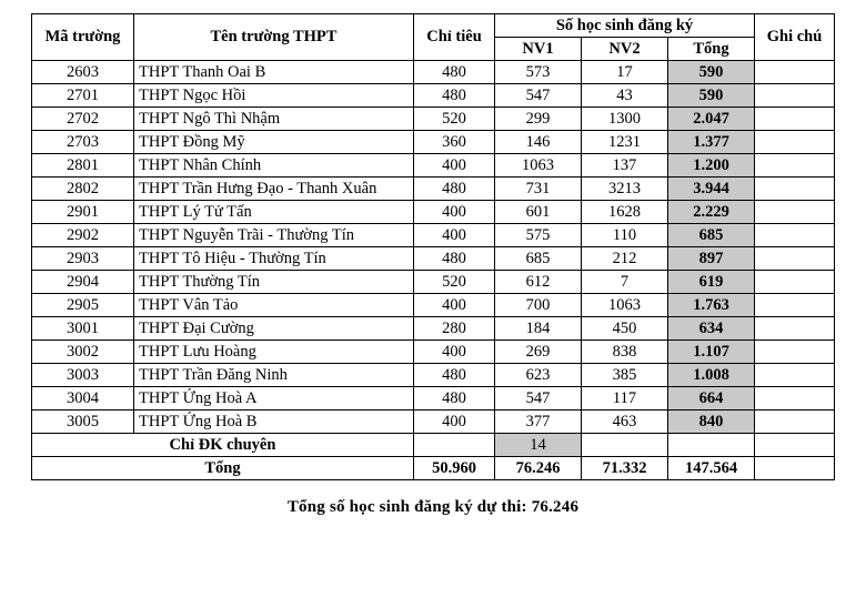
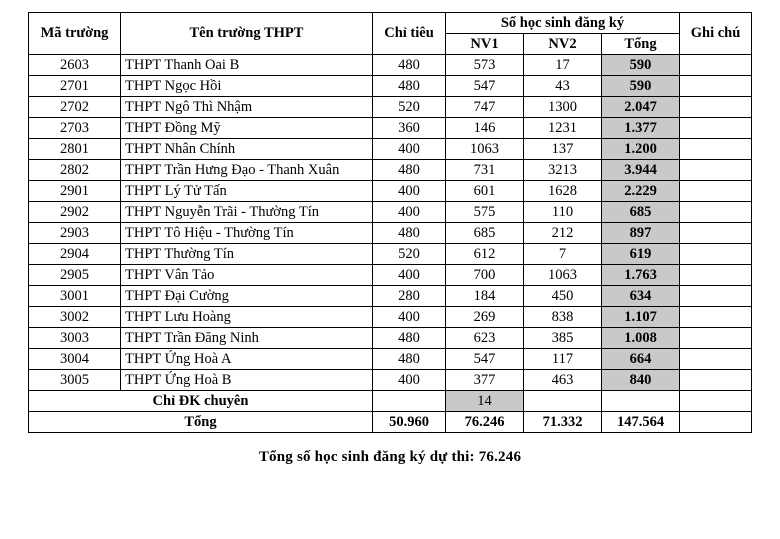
  Mã trường	Tên trường THPT	Chỉ tiêu	Số học sinh đăng ký	Ghi chú
  NV1	NV2	Tổng
  2603	THPT Thanh Oai B	480	573	17	590
  2701	THPT Ngọc Hồi	480	547	43	590
- 2702	THPT Ngô Thì Nhậm	520	299	1300	2.047
+ 2702	THPT Ngô Thì Nhậm	520	747	1300	2.047
  2703	THPT Đồng Mỹ	360	146	1231	1.377
  2801	THPT Nhân Chính	400	1063	137	1.200
  2802	THPT Trần Hưng Đạo - Thanh Xuân	480	731	3213	3.944
  2901	THPT Lý Tử Tấn	400	601	1628	2.229
  2902	THPT Nguyễn Trãi - Thường Tín	400	575	110	685
  2903	THPT Tô Hiệu - Thường Tín	480	685	212	897
  2904	THPT Thường Tín	520	612	7	619
  2905	THPT Vân Tảo	400	700	1063	1.763
  3001	THPT Đại Cường	280	184	450	634
  3002	THPT Lưu Hoàng	400	269	838	1.107
  3003	THPT Trần Đăng Ninh	480	623	385	1.008
  3004	THPT Ứng Hoà A	480	547	117	664
  3005	THPT Ứng Hoà B	400	377	463	840
  Chỉ ĐK chuyên		14
  Tổng	50.960	76.246	71.332	147.564
  Tổng số học sinh đăng ký dự thi: 76.246
